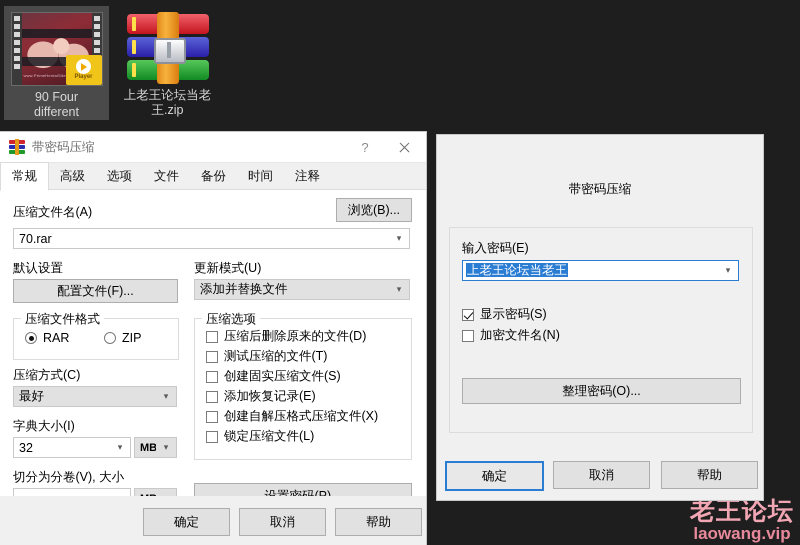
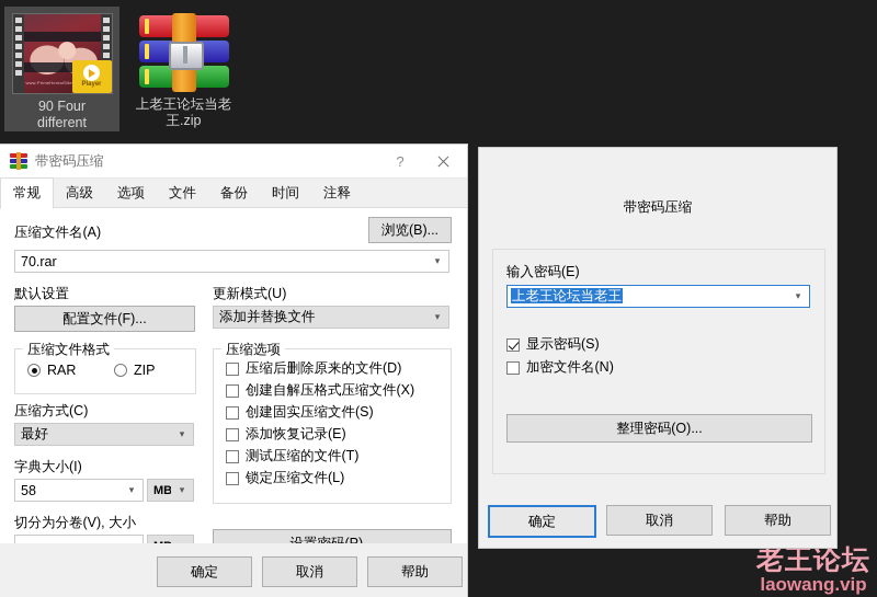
  90 Four
  different
  上老王论坛当老
  王.zip
  老王论坛
  laowang.vip
  带密码压缩
  ?
  常规
  高级
  选项
  文件
  备份
  时间
  注释
  压缩文件名(A)
  浏览(B)...
  70.rar
  ▾
  默认设置
  配置文件(F)...
  更新模式(U)
  添加并替换文件
  ▾
  压缩文件格式
  RAR
  ZIP
  压缩方式(C)
  最好
  ▾
  字典大小(I)
- 32
+ 58
  ▾
  MB
  ▾
  切分为分卷(V), 大小
  压缩选项
  压缩后删除原来的文件(D)
- 测试压缩的文件(T)
+ 创建自解压格式压缩文件(X)
  创建固实压缩文件(S)
  添加恢复记录(E)
- 创建自解压格式压缩文件(X)
+ 测试压缩的文件(T)
  锁定压缩文件(L)
  确定
  取消
  帮助
  带密码压缩
  输入密码(E)
  上老王论坛当老王
  ▾
  显示密码(S)
  加密文件名(N)
  整理密码(O)...
  确定
  取消
  帮助
